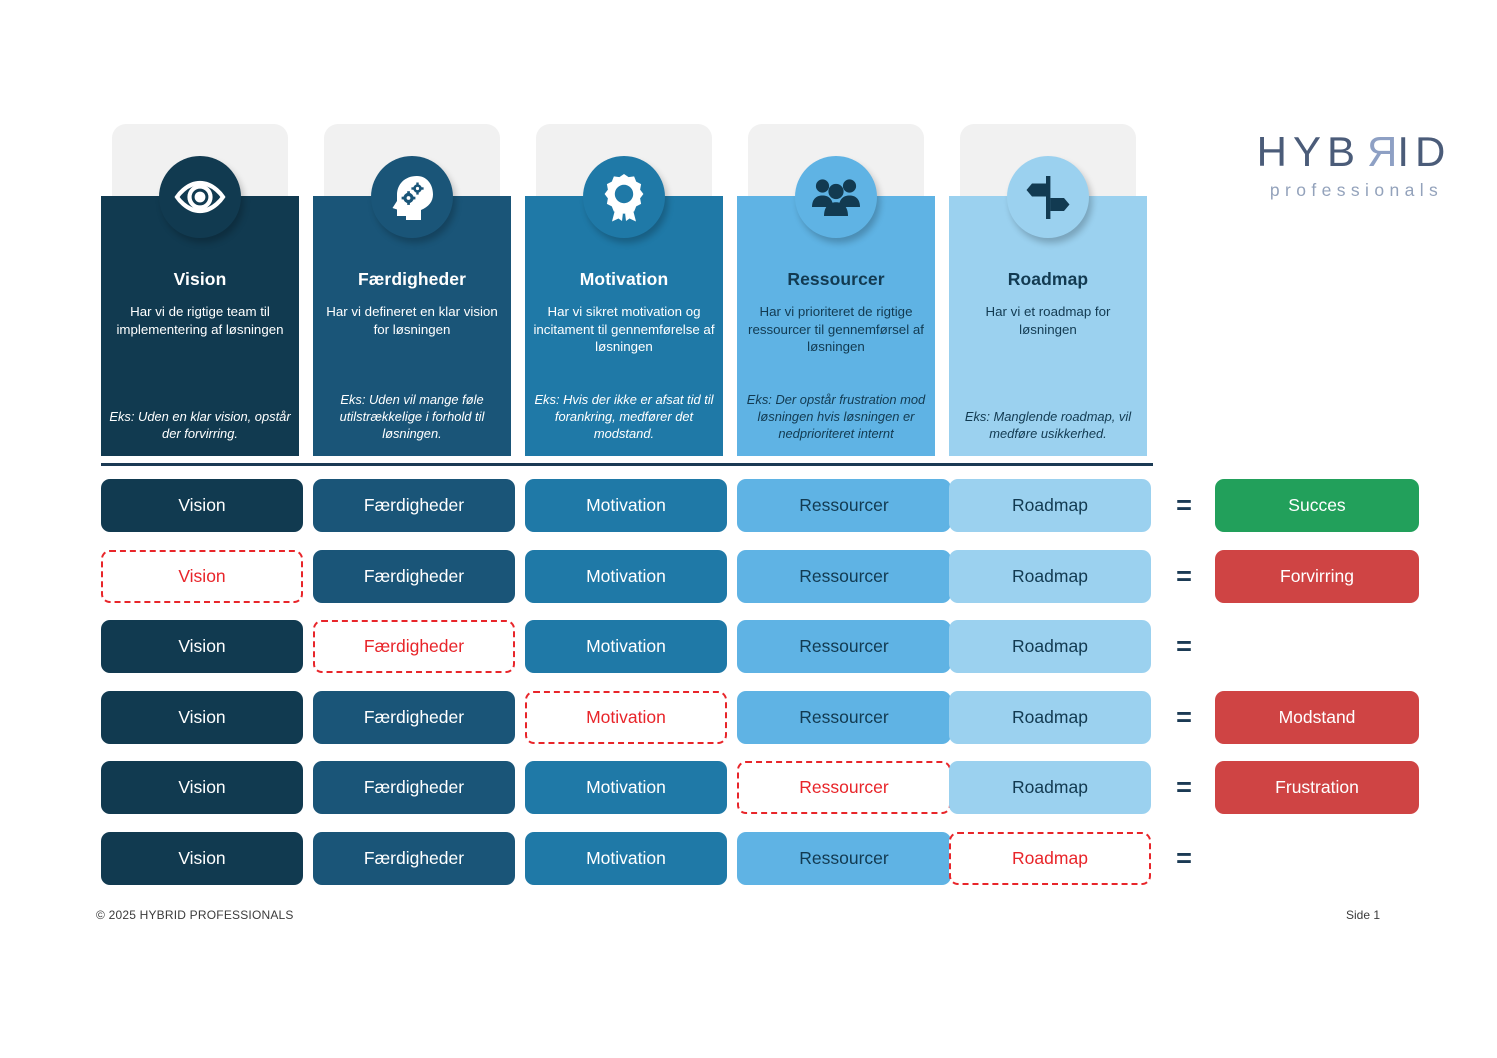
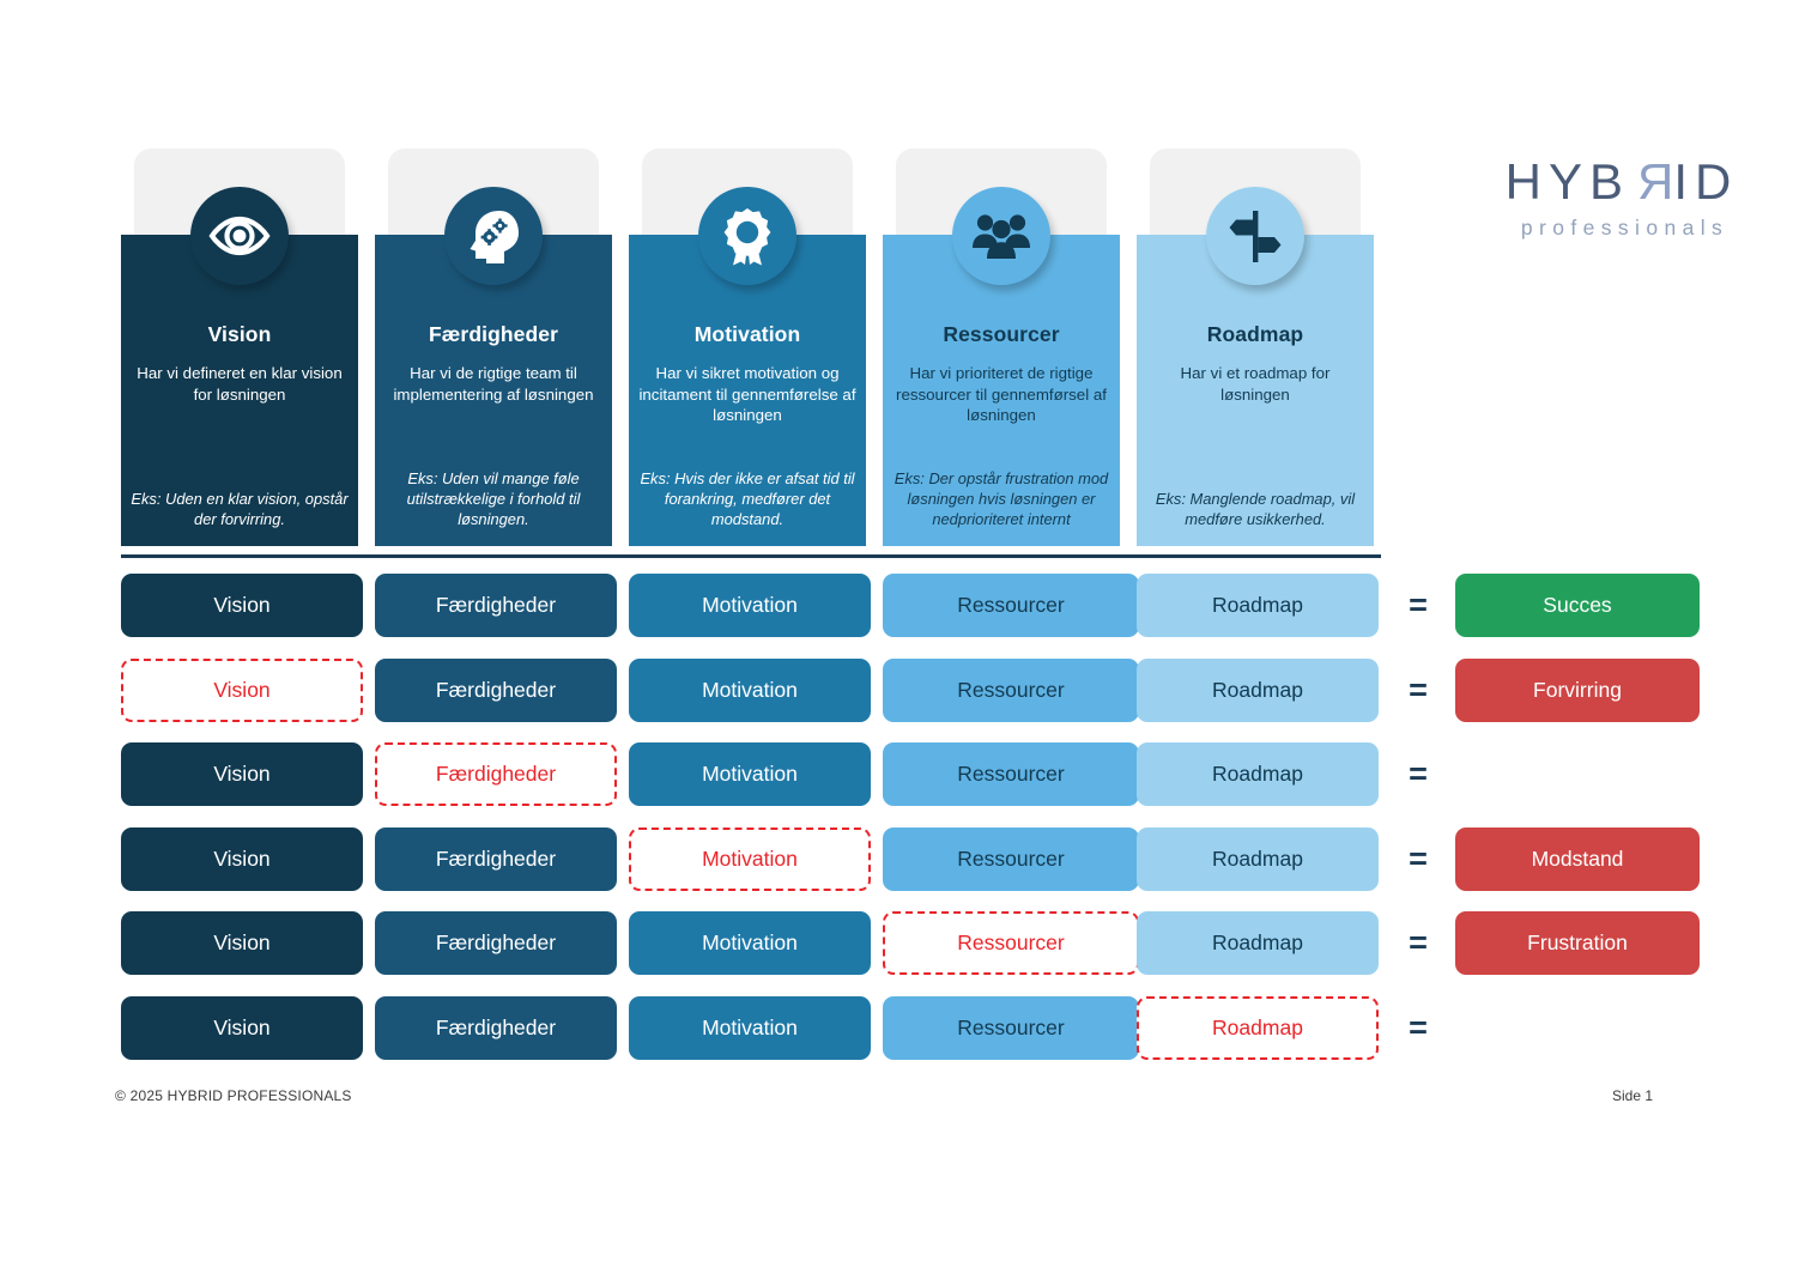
  Vision
- Har vi de rigtige team til implementering af løsningen
+ Har vi defineret en klar vision for løsningen
  Eks: Uden en klar vision, opstår der forvirring.
  Færdigheder
- Har vi defineret en klar vision for løsningen
+ Har vi de rigtige team til implementering af løsningen
  Eks: Uden vil mange føle utilstrækkelige i forhold til løsningen.
  Motivation
  Har vi sikret motivation og incitament til gennemførelse af løsningen
  Eks: Hvis der ikke er afsat tid til forankring, medfører det modstand.
  Ressourcer
  Har vi prioriteret de rigtige ressourcer til gennemførsel af løsningen
  Eks: Der opstår frustration mod løsningen hvis løsningen er nedprioriteret internt
  Roadmap
  Har vi et roadmap for løsningen
  Eks: Manglende roadmap, vil medføre usikkerhed.
  HYB
  ID
  professionals
  Vision
  Færdigheder
  Motivation
  Ressourcer
  Roadmap
  =
  Succes
  Vision
  Færdigheder
  Motivation
  Ressourcer
  Roadmap
  =
  Forvirring
  Vision
  Færdigheder
  Motivation
  Ressourcer
  Roadmap
  =
  Vision
  Færdigheder
  Motivation
  Ressourcer
  Roadmap
  =
  Modstand
  Vision
  Færdigheder
  Motivation
  Ressourcer
  Roadmap
  =
  Frustration
  Vision
  Færdigheder
  Motivation
  Ressourcer
  Roadmap
  =
  © 2025 HYBRID PROFESSIONALS
  Side 1
